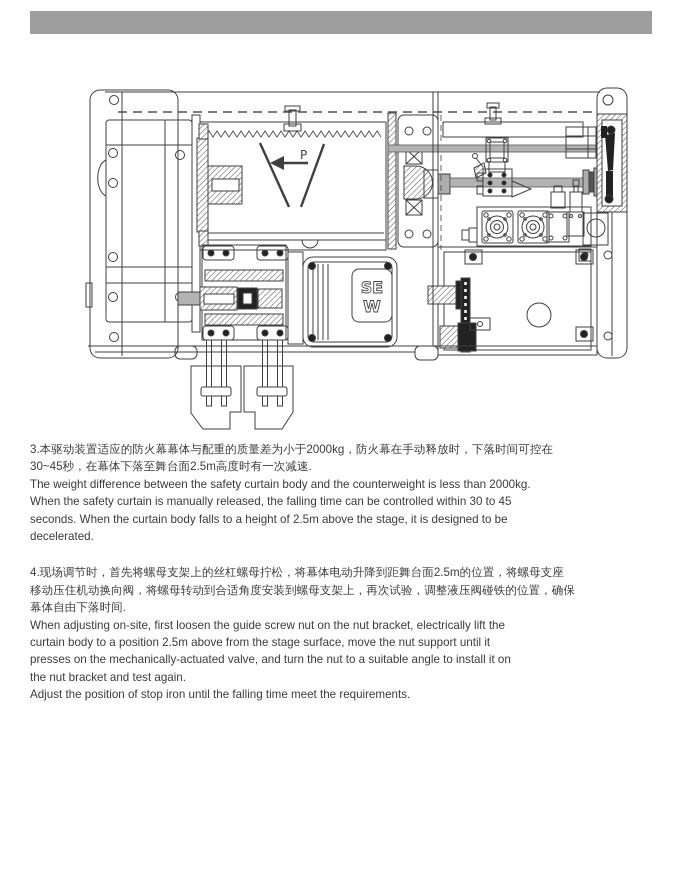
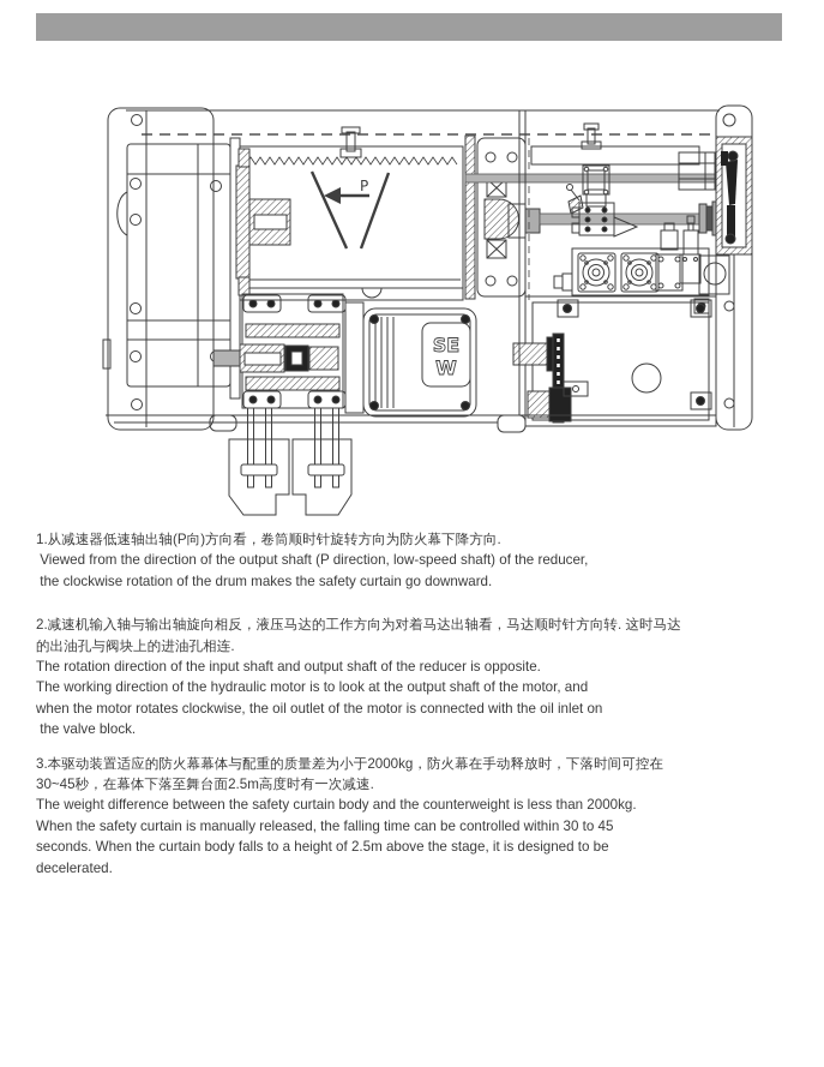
  P
  SE
  W
+ 1.从减速器低速轴出轴(P向)方向看，卷筒顺时针旋转方向为防火幕下降方向.
+ Viewed from the direction of the output shaft (P direction, low-speed shaft) of the reducer,
+ the clockwise rotation of the drum makes the safety curtain go downward.
+ 2.减速机输入轴与输出轴旋向相反，液压马达的工作方向为对着马达出轴看，马达顺时针方向转. 这时马达
+ 的出油孔与阀块上的进油孔相连.
+ The rotation direction of the input shaft and output shaft of the reducer is opposite.
+ The working direction of the hydraulic motor is to look at the output shaft of the motor, and
+ when the motor rotates clockwise, the oil outlet of the motor is connected with the oil inlet on
+ the valve block.
  3.本驱动装置适应的防火幕幕体与配重的质量差为小于2000kg，防火幕在手动释放时，下落时间可控在
  30~45秒，在幕体下落至舞台面2.5m高度时有一次减速.
  The weight difference between the safety curtain body and the counterweight is less than 2000kg.
  When the safety curtain is manually released, the falling time can be controlled within 30 to 45
  seconds. When the curtain body falls to a height of 2.5m above the stage, it is designed to be
  decelerated.
- 4.现场调节时，首先将螺母支架上的丝杠螺母拧松，将幕体电动升降到距舞台面2.5m的位置，将螺母支座
- 移动压住机动换向阀，将螺母转动到合适角度安装到螺母支架上，再次试验，调整液压阀碰铁的位置，确保
- 幕体自由下落时间.
- When adjusting on-site, first loosen the guide screw nut on the nut bracket, electrically lift the
- curtain body to a position 2.5m above from the stage surface, move the nut support until it
- presses on the mechanically-actuated valve, and turn the nut to a suitable angle to install it on
- the nut bracket and test again.
- Adjust the position of stop iron until the falling time meet the requirements.
